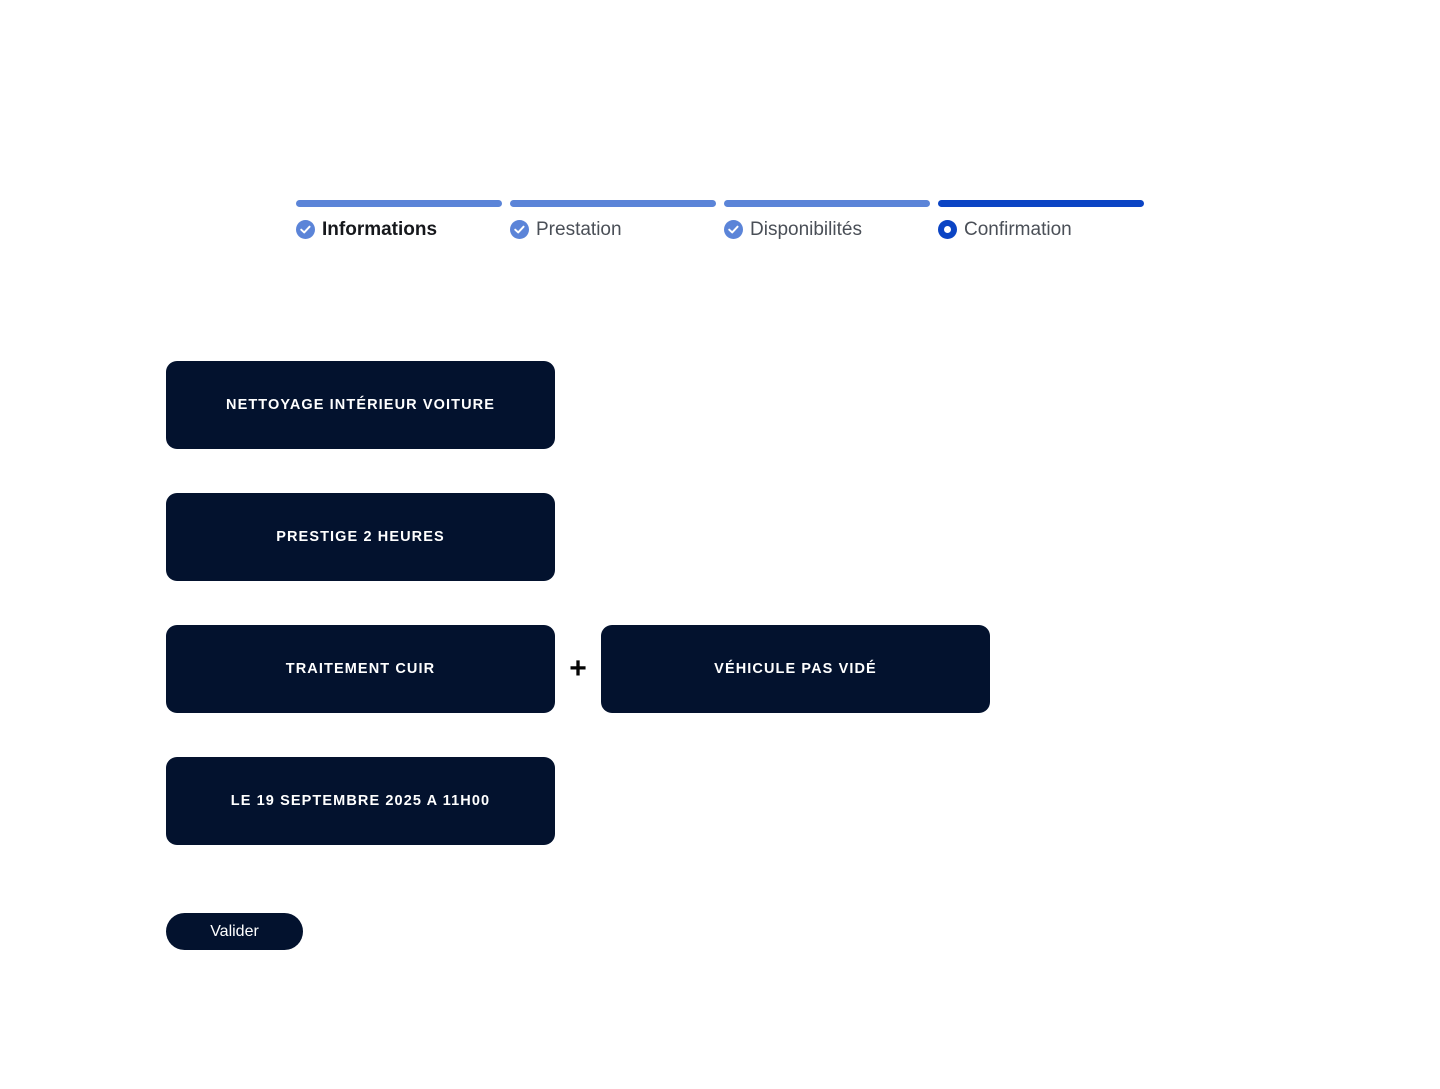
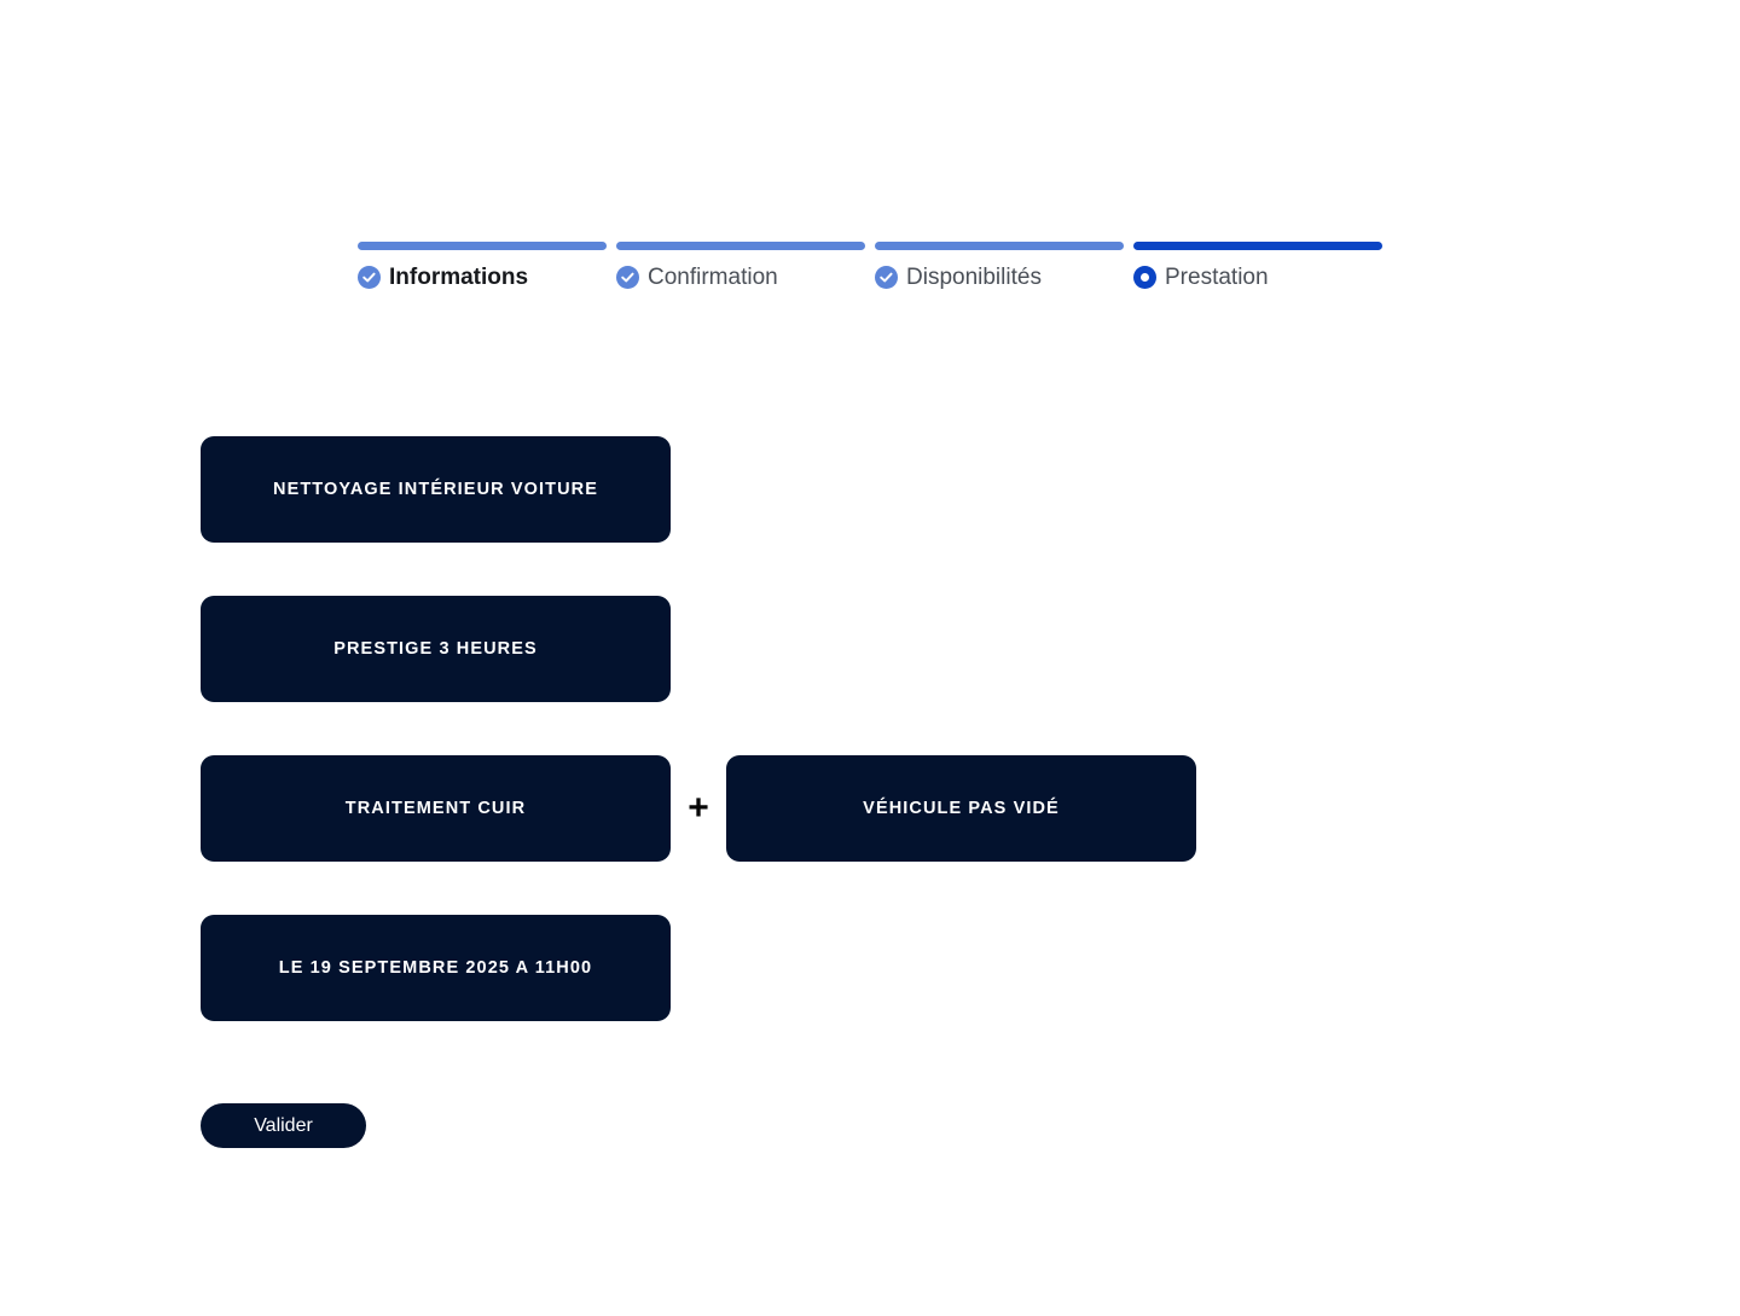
  Informations
- Prestation
+ Confirmation
  Disponibilités
- Confirmation
+ Prestation
  NETTOYAGE INTÉRIEUR VOITURE
- PRESTIGE 2 HEURES
+ PRESTIGE 3 HEURES
  TRAITEMENT CUIR
  +
  VÉHICULE PAS VIDÉ
  LE 19 SEPTEMBRE 2025 A 11H00
  Valider
